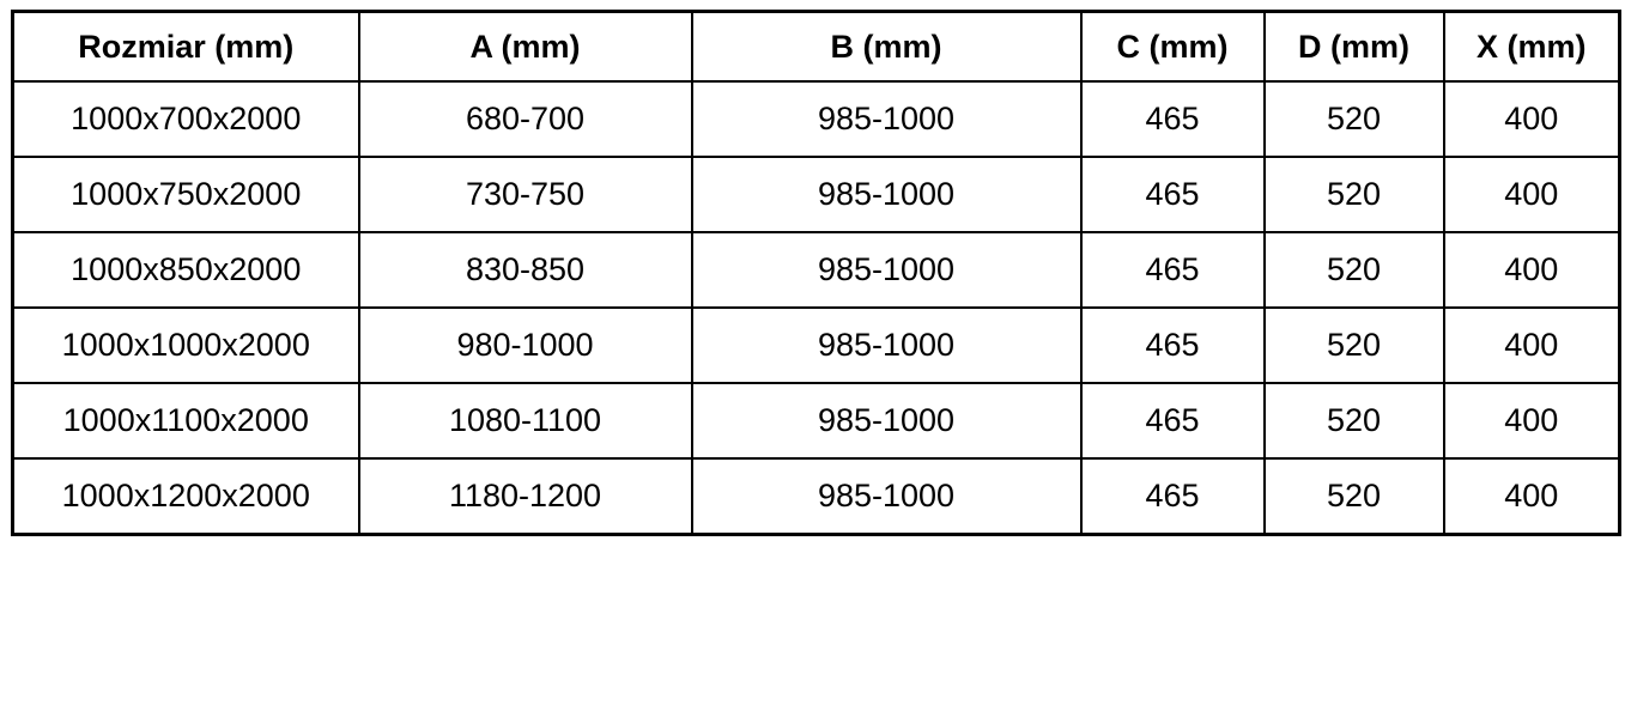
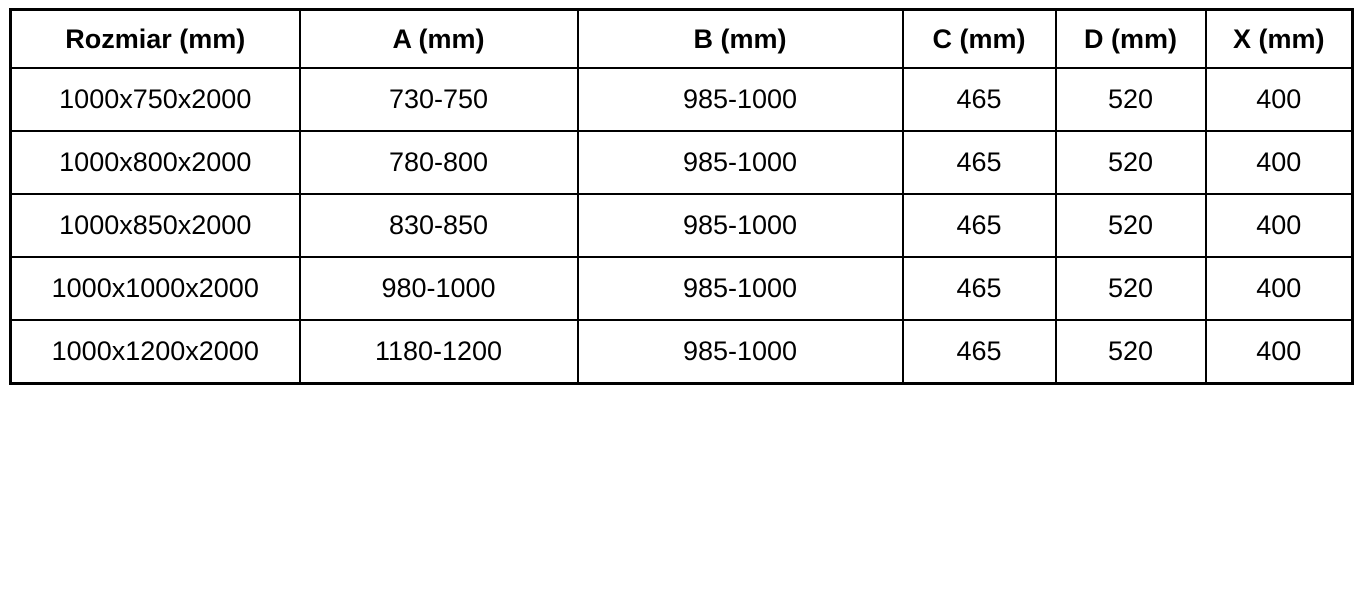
  Rozmiar (mm)	A (mm)	B (mm)	C (mm)	D (mm)	X (mm)
- 1000x700x2000	680-700	985-1000	465	520	400
  1000x750x2000	730-750	985-1000	465	520	400
+ 1000x800x2000	780-800	985-1000	465	520	400
  1000x850x2000	830-850	985-1000	465	520	400
  1000x1000x2000	980-1000	985-1000	465	520	400
- 1000x1100x2000	1080-1100	985-1000	465	520	400
  1000x1200x2000	1180-1200	985-1000	465	520	400
